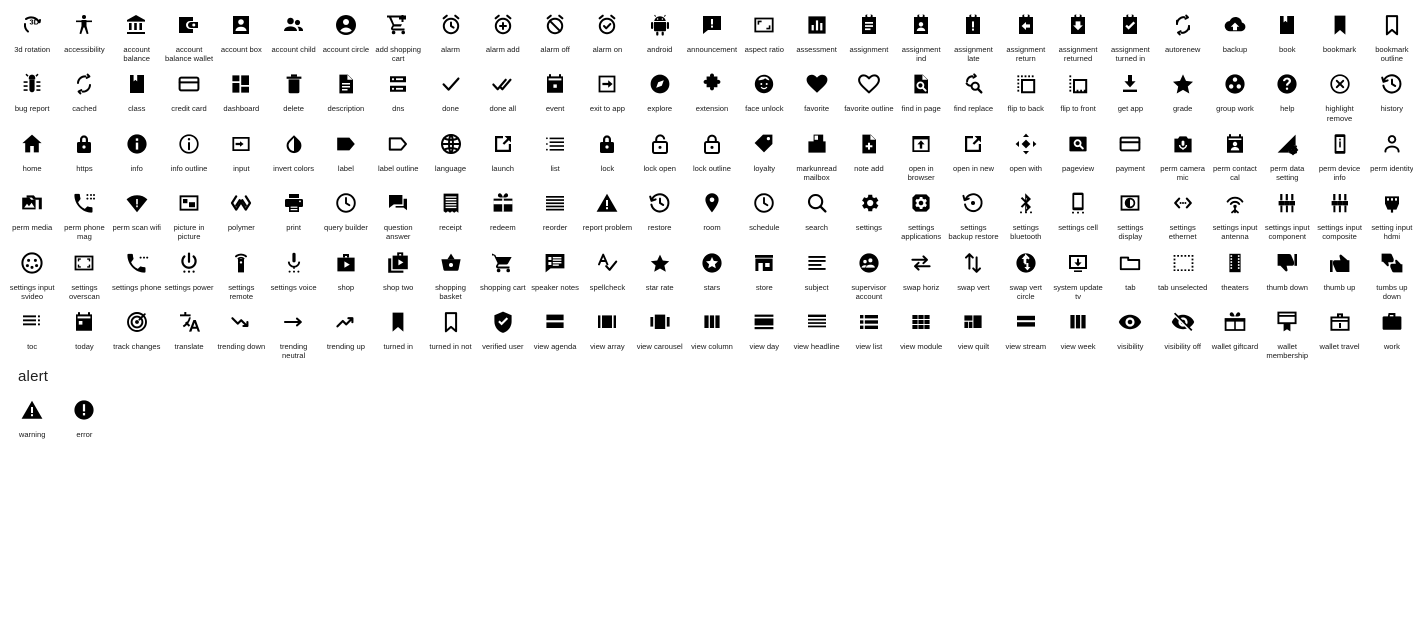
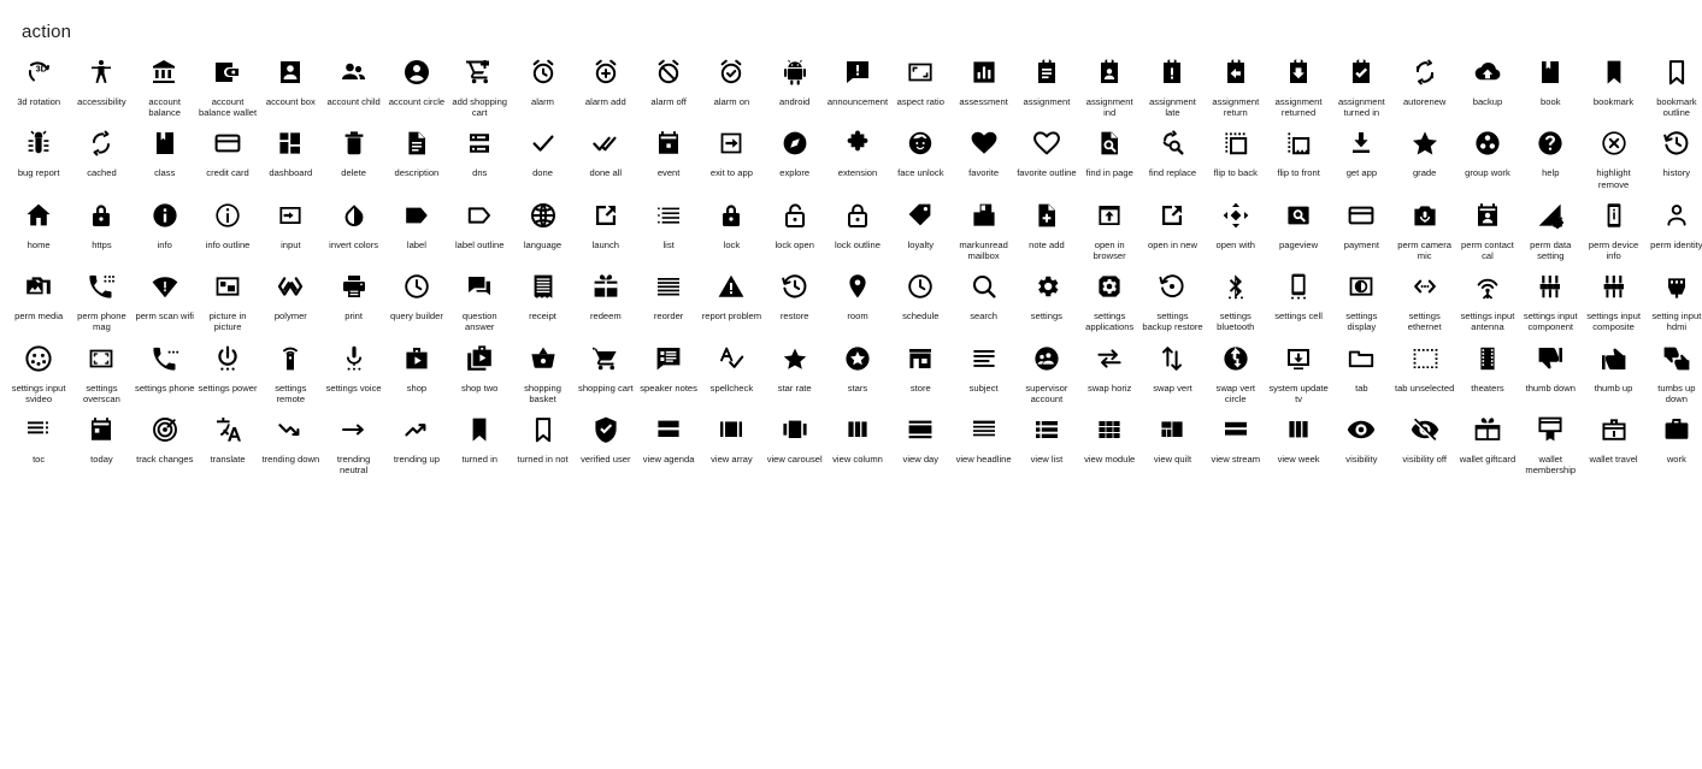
+ action
  3D
  3d rotation
  accessibility
  account balance
  account balance wallet
  account box
  account child
  account circle
  add shopping cart
  alarm
  alarm add
  alarm off
  alarm on
  android
  announcement
  aspect ratio
  assessment
  assignment
  assignment ind
  assignment late
  assignment return
  assignment returned
  assignment turned in
  autorenew
  backup
  book
  bookmark
  bookmark outline
  bug report
  cached
  class
  credit card
  dashboard
  delete
  description
  dns
  done
  done all
  event
  exit to app
  explore
  extension
  face unlock
  favorite
  favorite outline
  find in page
  find replace
  flip to back
  flip to front
  get app
  grade
  group work
  help
  highlight remove
  history
  home
  https
  info
  info outline
  input
  invert colors
  label
  label outline
  language
  launch
  list
  lock
  lock open
  lock outline
  loyalty
  markunread mailbox
  note add
  open in browser
  open in new
  open with
  pageview
  payment
  perm camera mic
  perm contact cal
  perm data setting
  perm device info
  perm identity
  perm media
  perm phone mag
  perm scan wifi
  picture in picture
  polymer
  print
  query builder
  question answer
  receipt
  redeem
  reorder
  report problem
  restore
  room
  schedule
  search
  settings
  settings applications
  settings backup restore
  settings bluetooth
  settings cell
  settings display
  settings ethernet
  settings input antenna
  settings input component
  settings input composite
  setting input hdmi
  settings input svideo
  settings overscan
  settings phone
  settings power
  settings remote
  settings voice
  shop
  shop two
  shopping basket
  shopping cart
  speaker notes
  spellcheck
  star rate
  stars
  store
  subject
  supervisor account
  swap horiz
  swap vert
  swap vert circle
  system update tv
  tab
  tab unselected
  theaters
  thumb down
  thumb up
  tumbs up down
  toc
  today
  track changes
  translate
  trending down
  trending neutral
  trending up
  turned in
  turned in not
  verified user
  view agenda
  view array
  view carousel
  view column
  view day
  view headline
  view list
  view module
  view quilt
  view stream
  view week
  visibility
  visibility off
  wallet giftcard
  wallet membership
  wallet travel
  work
- alert
- warning
- error
